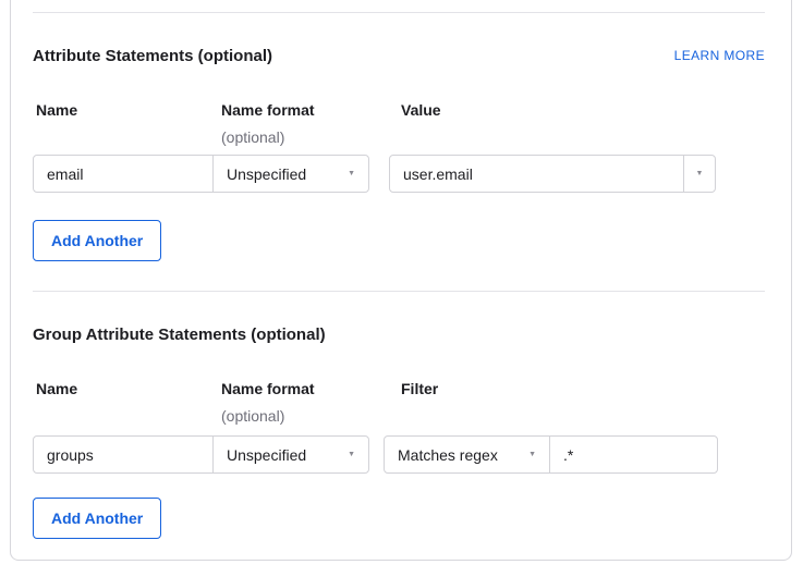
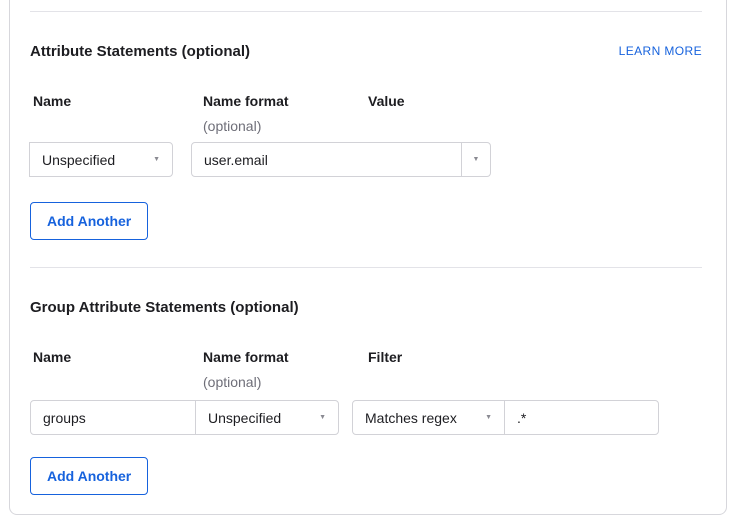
  Attribute Statements (optional)
  LEARN MORE
  Name
  Name format
  Value
  (optional)
- email
  Unspecified
  user.email
  Add Another
  Group Attribute Statements (optional)
  Name
  Name format
  Filter
  (optional)
  groups
  Unspecified
  Matches regex
  .*
  Add Another
